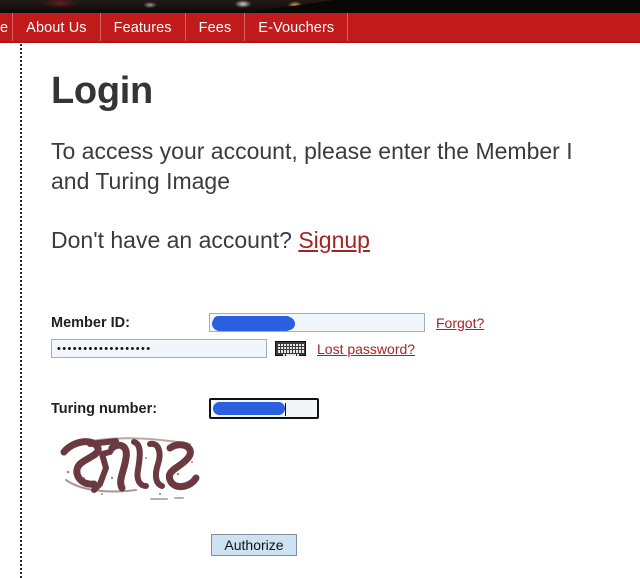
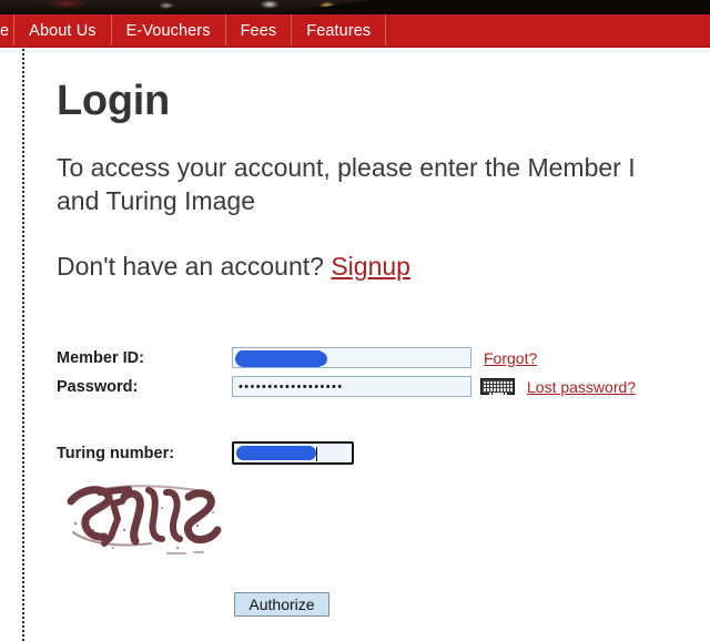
  e
  About Us
- Features
+ E-Vouchers
  Fees
- E-Vouchers
+ Features
  Login
  To access your account, please enter the Member I
  and Turing Image
  Don't have an account? Signup
  Member ID:
  Forgot?
+ Password:
  ••••••••••••••••••
  Lost password?
  Turing number:
  Authorize
